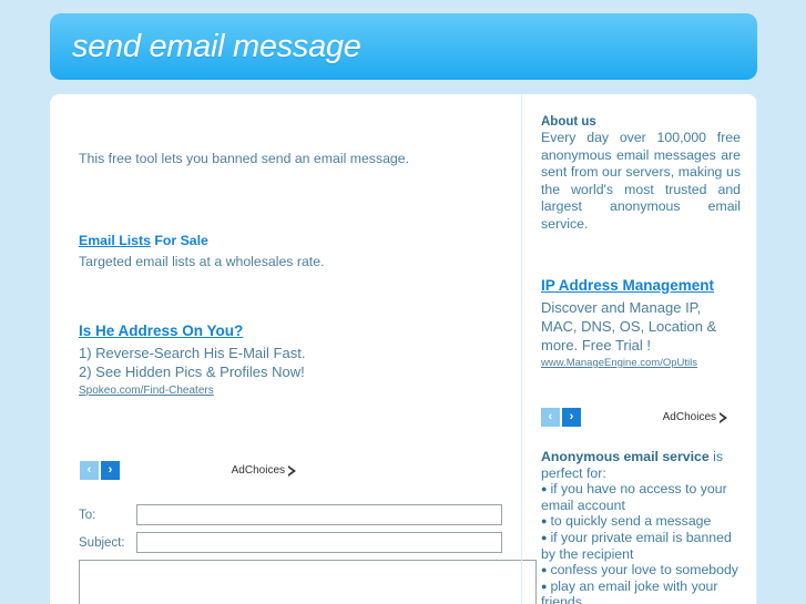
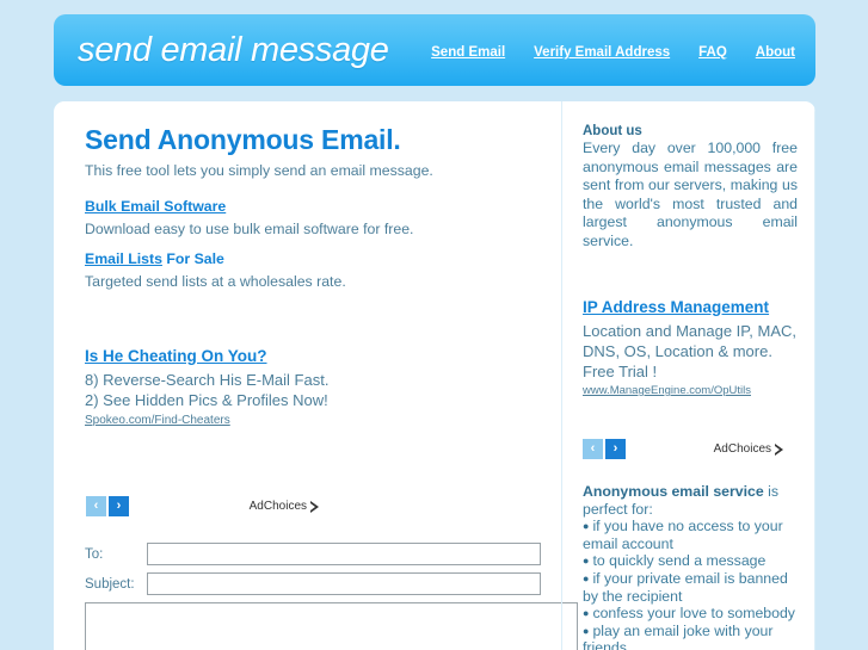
  send email message
+ Send Email
+ Verify Email Address
+ FAQ
+ About
+ Send Anonymous Email.
- This free tool lets you banned send an email message.
+ This free tool lets you simply send an email message.
+ Bulk Email Software
+ Download easy to use bulk email software for free.
  Email Lists For Sale
- Targeted email lists at a wholesales rate.
+ Targeted send lists at a wholesales rate.
- Is He Address On You?
+ Is He Cheating On You?
- 1) Reverse-Search His E-Mail Fast. 2) See Hidden Pics & Profiles Now!
+ 8) Reverse-Search His E-Mail Fast. 2) See Hidden Pics & Profiles Now!
  Spokeo.com/Find-Cheaters
  ‹
  ›
  AdChoices
  To:
  Subject:
  About us
  Every day over 100,000 free anonymous email messages are sent from our servers, making us the world's most trusted and largest anonymous email service.
  IP Address Management
- Discover and Manage IP, MAC, DNS, OS, Location & more. Free Trial !
+ Location and Manage IP, MAC, DNS, OS, Location & more. Free Trial !
  www.ManageEngine.com/OpUtils
  ‹
  ›
  AdChoices
  Anonymous email service is perfect for:
  if you have no access to your email account
  to quickly send a message
  if your private email is banned by the recipient
  confess your love to somebody
  play an email joke with your friends
